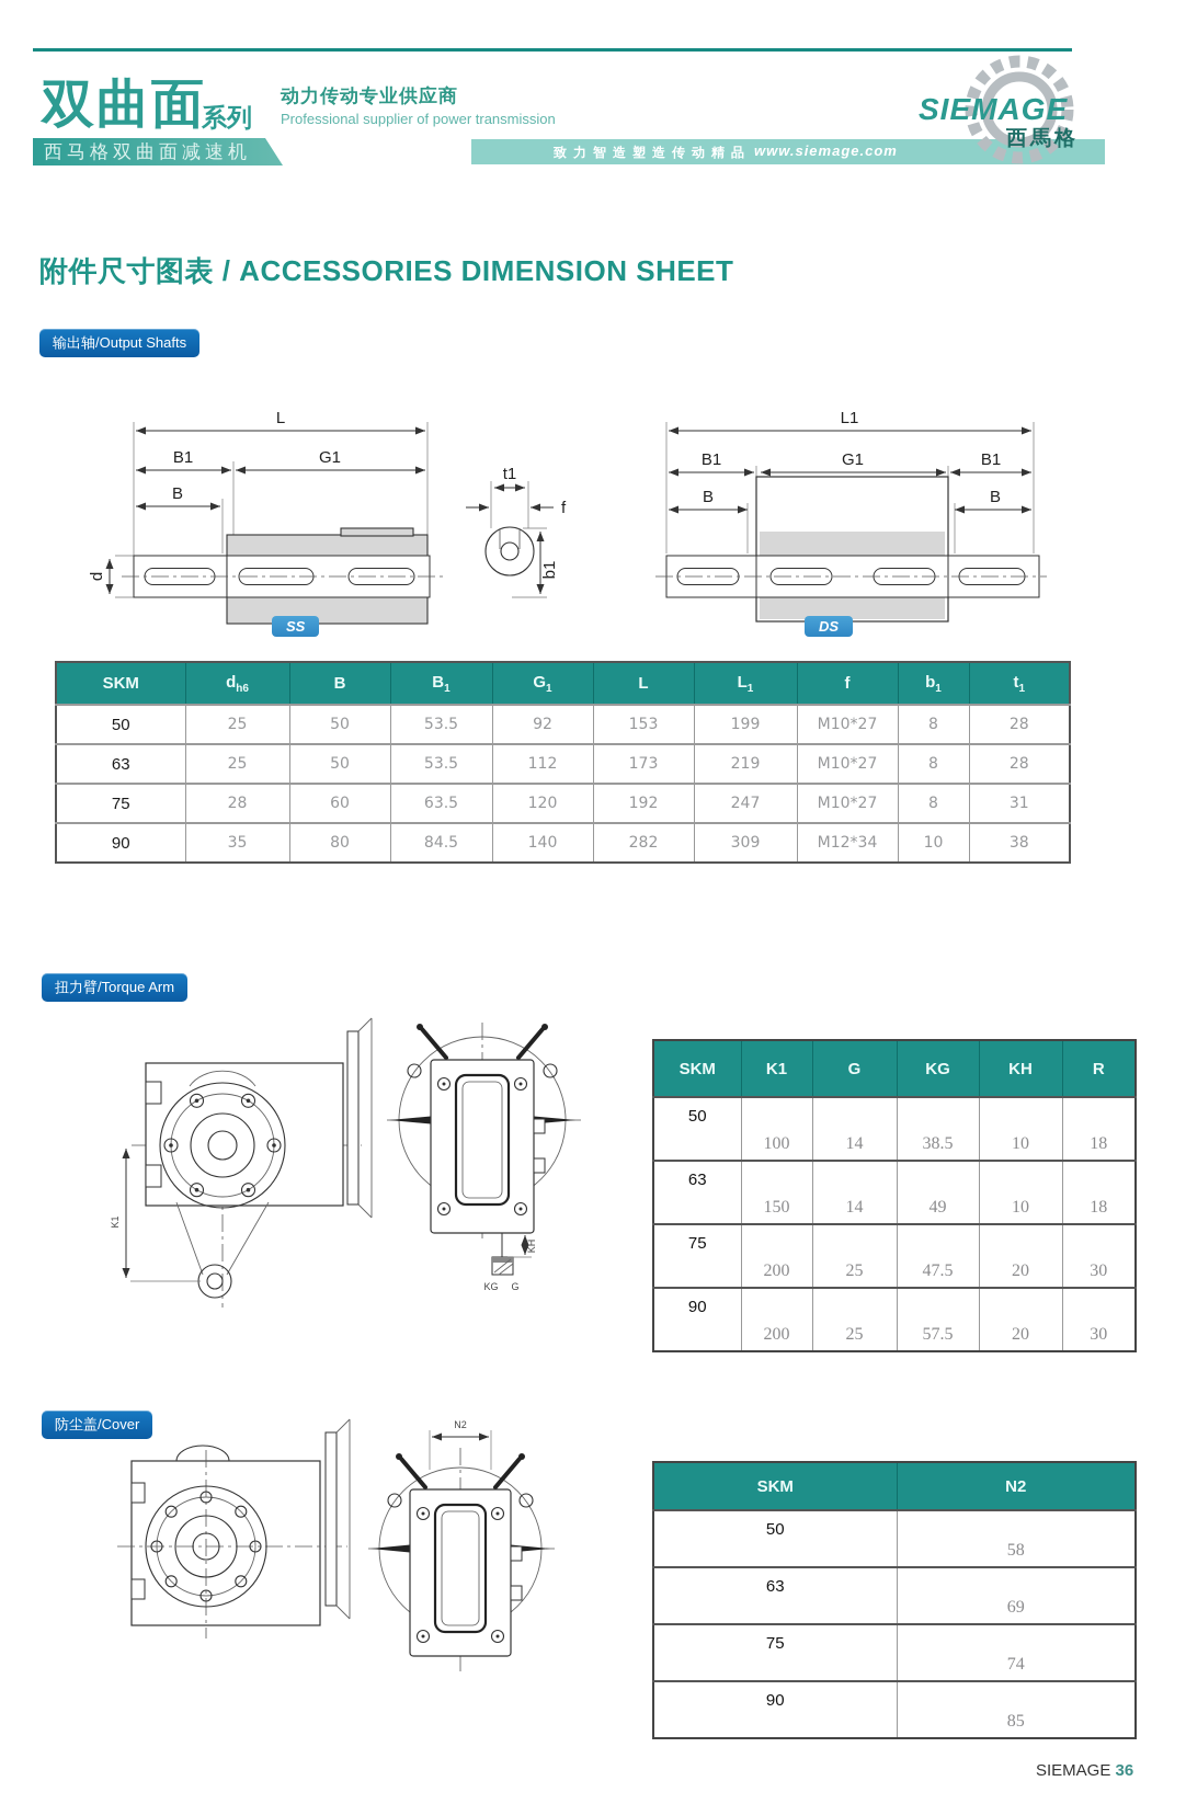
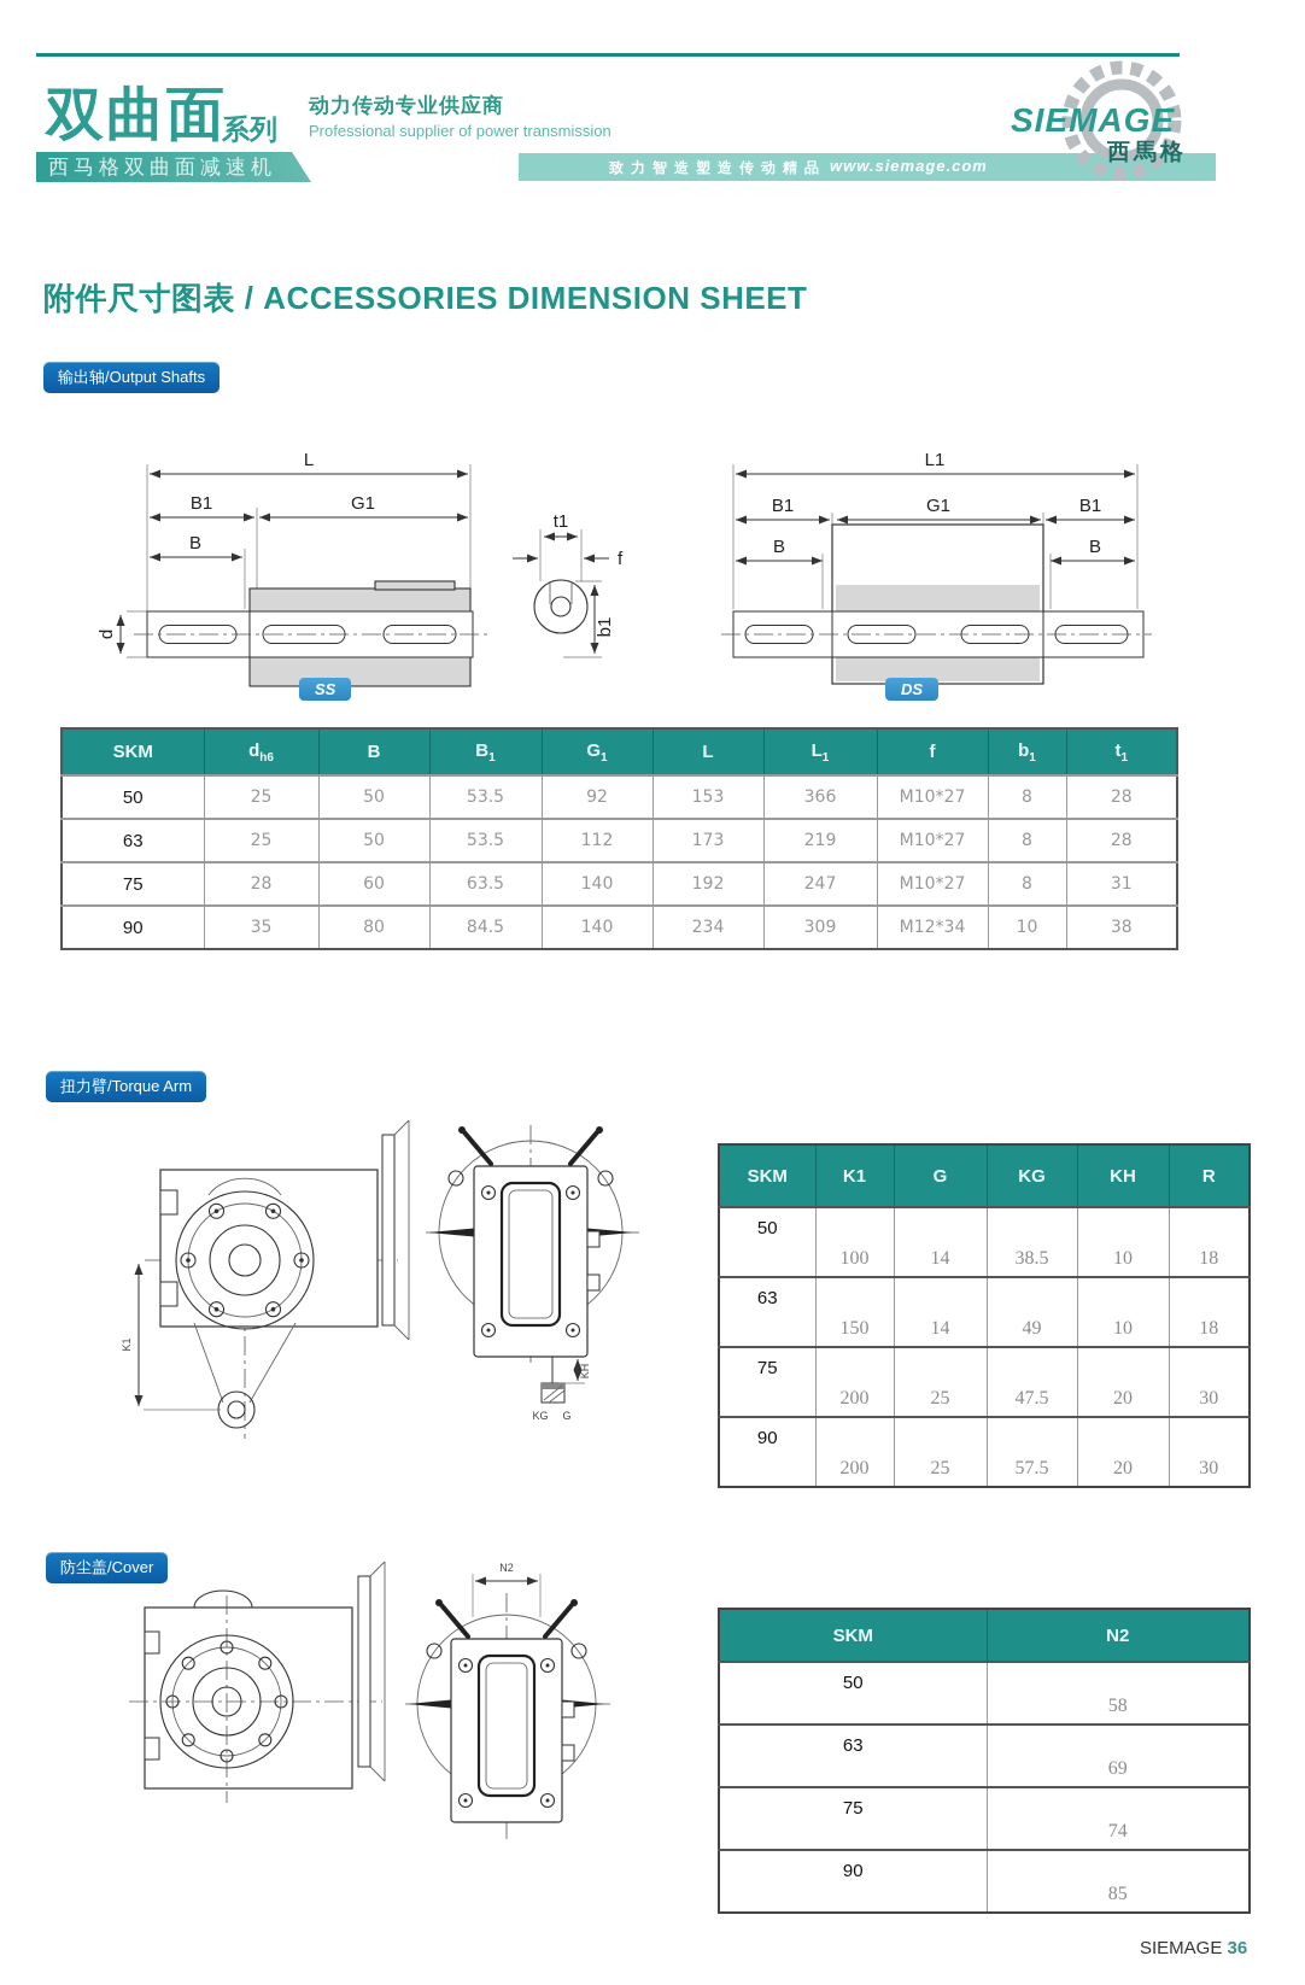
  双曲面
  系列
  西马格双曲面减速机
  动力传动专业供应商
  Professional supplier of power transmission
  致力智造塑造传动精品
  www.siemage.com
  SIEMAGE
  西馬格
  附件尺寸图表 / ACCESSORIES DIMENSION SHEET
  输出轴/Output Shafts
  扭力臂/Torque Arm
  防尘盖/Cover
  L
  B1
  G1
  B
  t1
  f
  SS
  L1
  B1
  G1
  B1
  B
  B
  DS
  SKM	dh6	B	B1	G1	L	L1	f	b1	t1
- 50	25	50	53.5	92	153	199	M10*27	8	28
+ 50	25	50	53.5	92	153	366	M10*27	8	28
  63	25	50	53.5	112	173	219	M10*27	8	28
- 75	28	60	63.5	120	192	247	M10*27	8	31
+ 75	28	60	63.5	140	192	247	M10*27	8	31
- 90	35	80	84.5	140	282	309	M12*34	10	38
+ 90	35	80	84.5	140	234	309	M12*34	10	38
  KG
  G
  SKM	K1	G	KG	KH	R
  50	100	14	38.5	10	18
  63	150	14	49	10	18
  75	200	25	47.5	20	30
  90	200	25	57.5	20	30
  N2
  SKM	N2
  50	58
  63	69
  75	74
  90	85
  SIEMAGE 36
